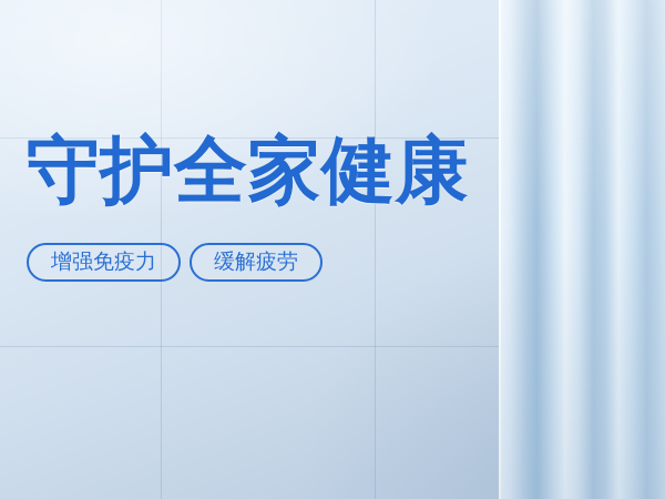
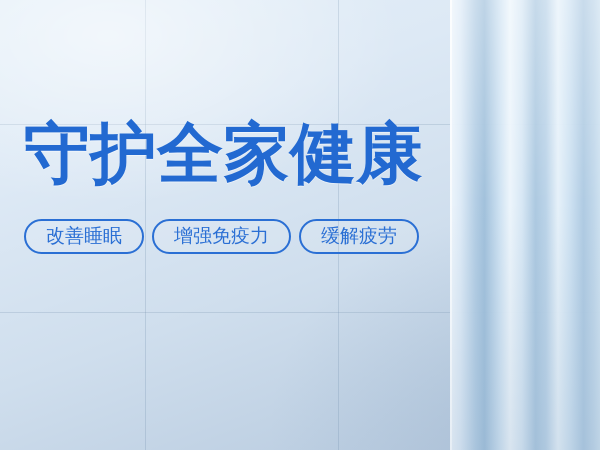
  守护全家健康
+ 改善睡眠
  增强免疫力
  缓解疲劳
